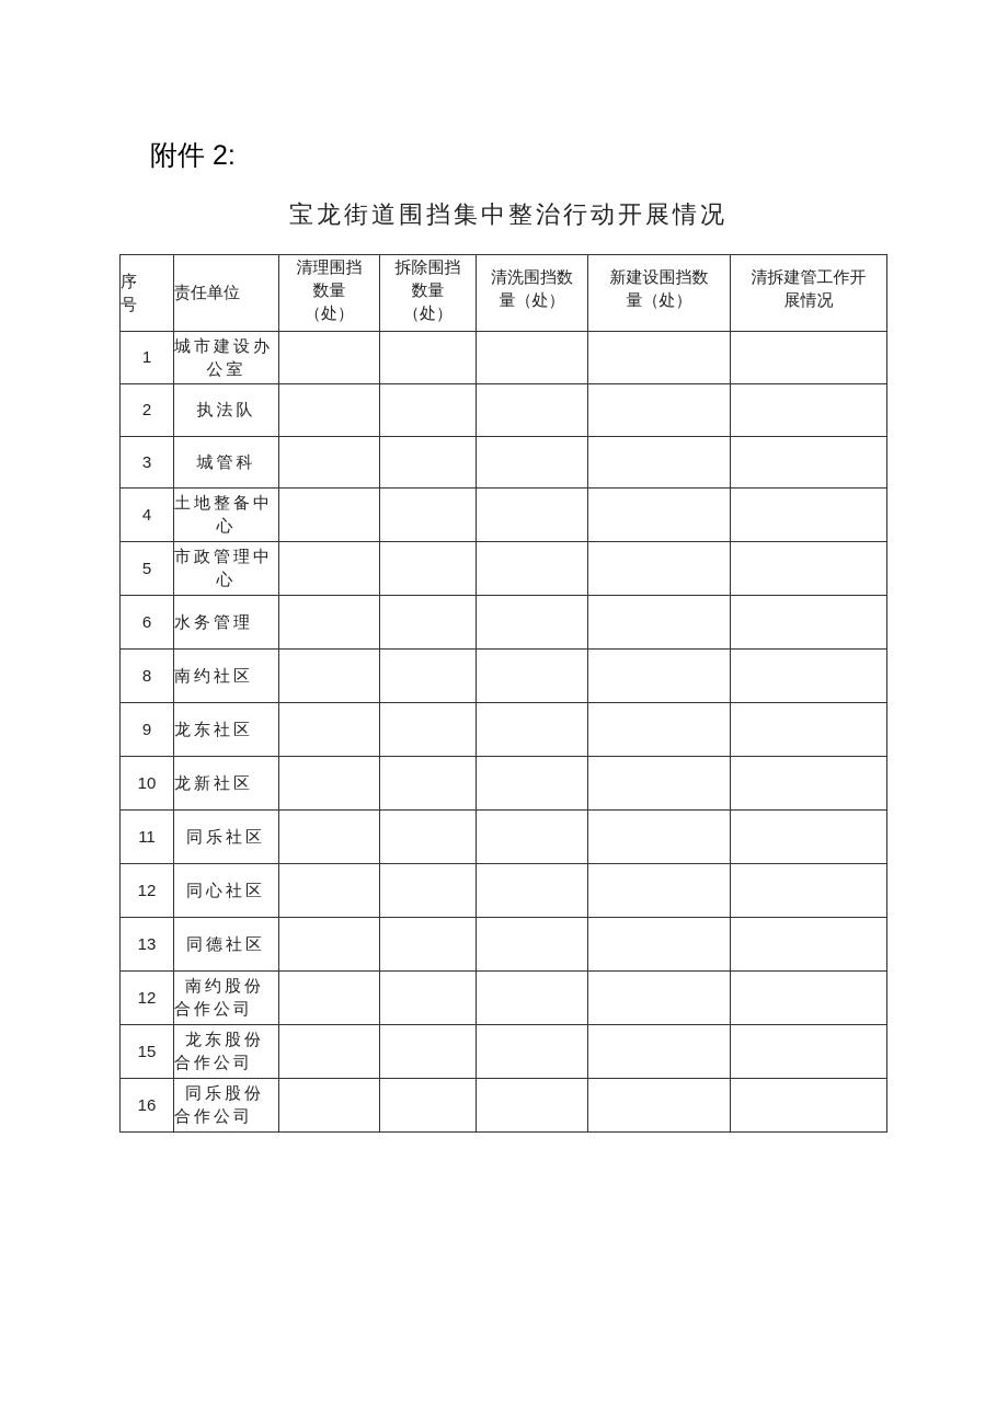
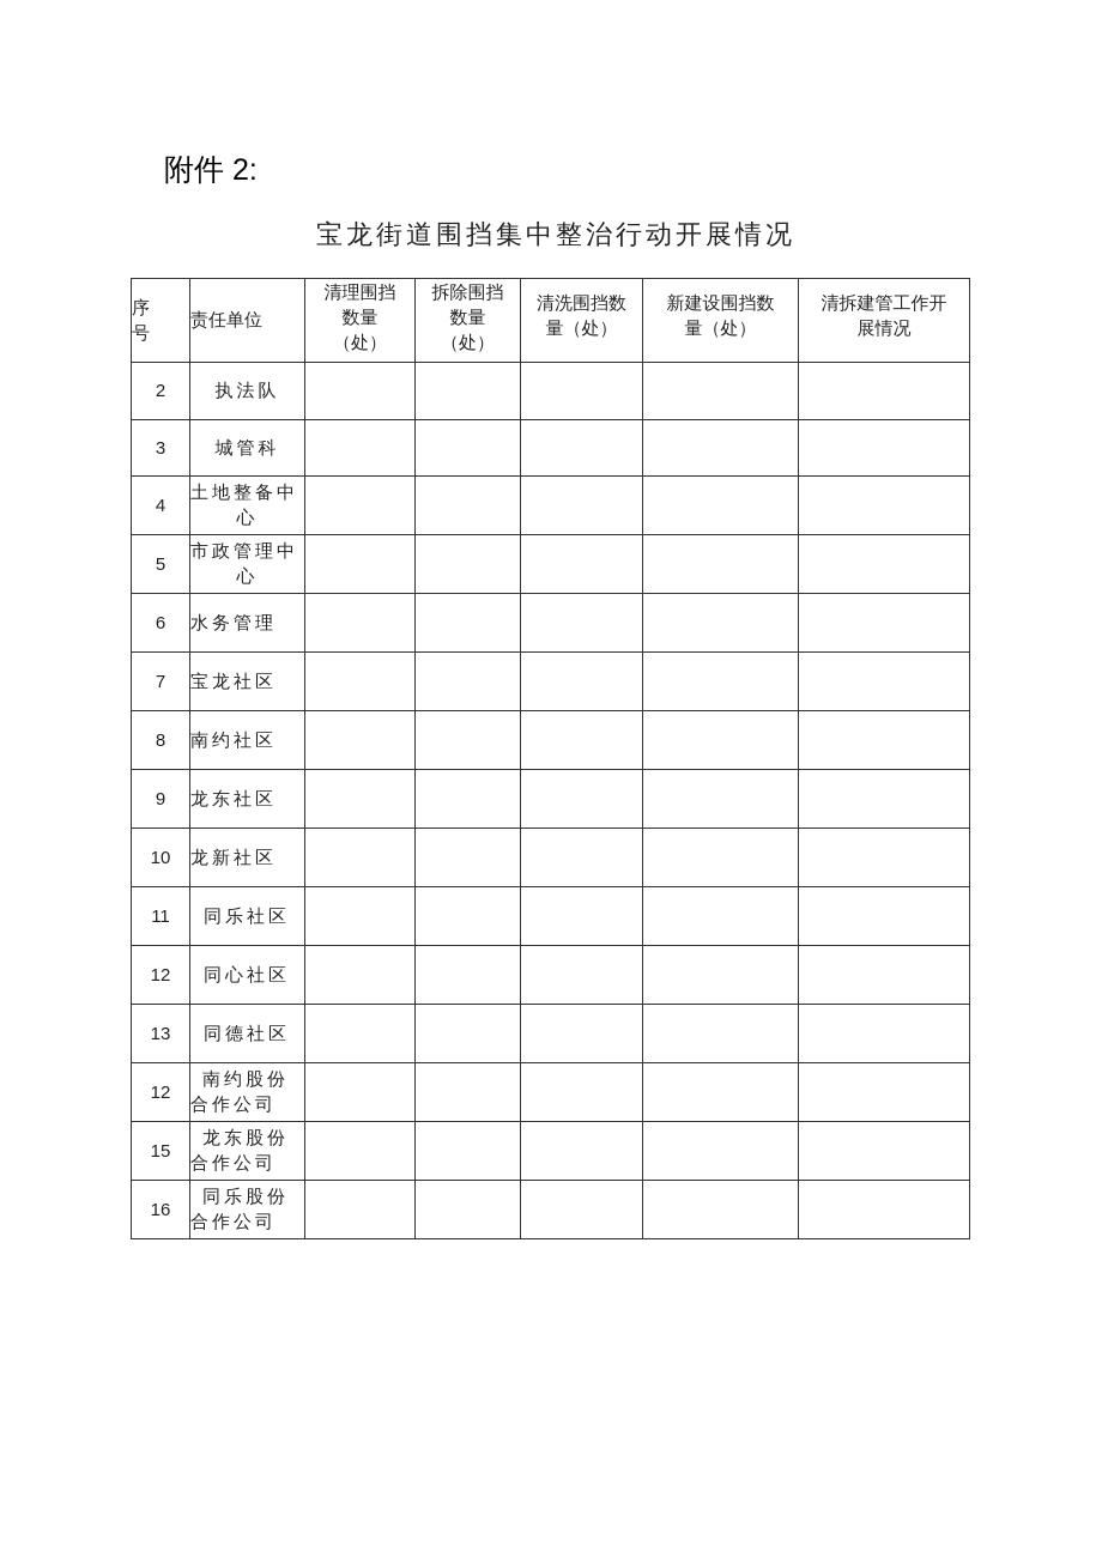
  附件 2:
  宝龙街道围挡集中整治行动开展情况
  序 号	责任单位	清理围挡 数量 （处）	拆除围挡 数量 （处）	清洗围挡数 量（处）	新建设围挡数 量（处）	清拆建管工作开 展情况
- 1	城市建设办公室
  2	执法队
  3	城管科
  4	土地整备中心
  5	市政管理中心
  6	水务管理
+ 7	宝龙社区
  8	南约社区
  9	龙东社区
  10	龙新社区
  11	同乐社区
  12	同心社区
  13	同德社区
  12	南约股份合作公司
  15	龙东股份合作公司
  16	同乐股份合作公司
